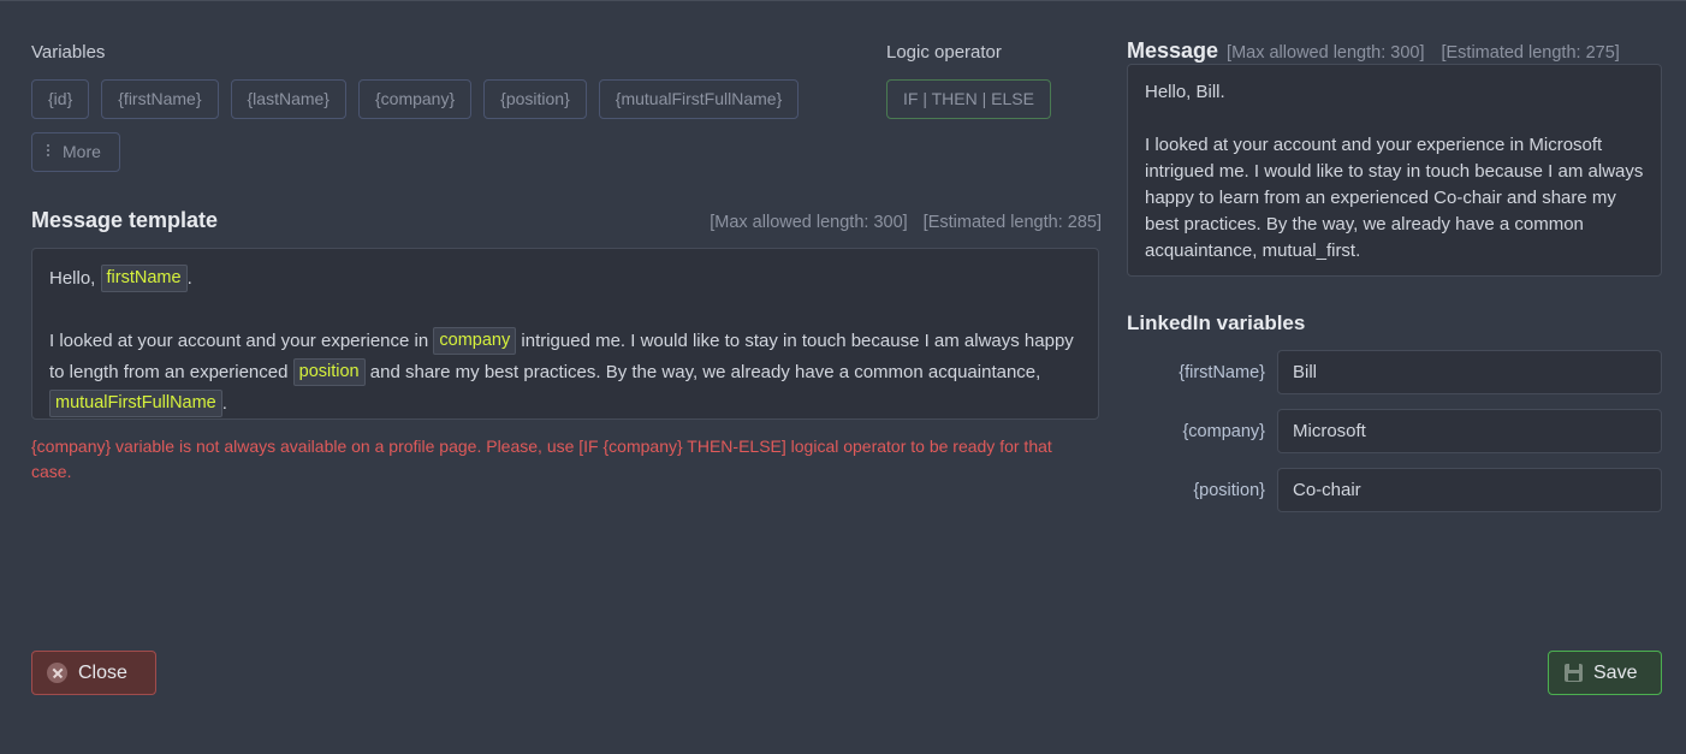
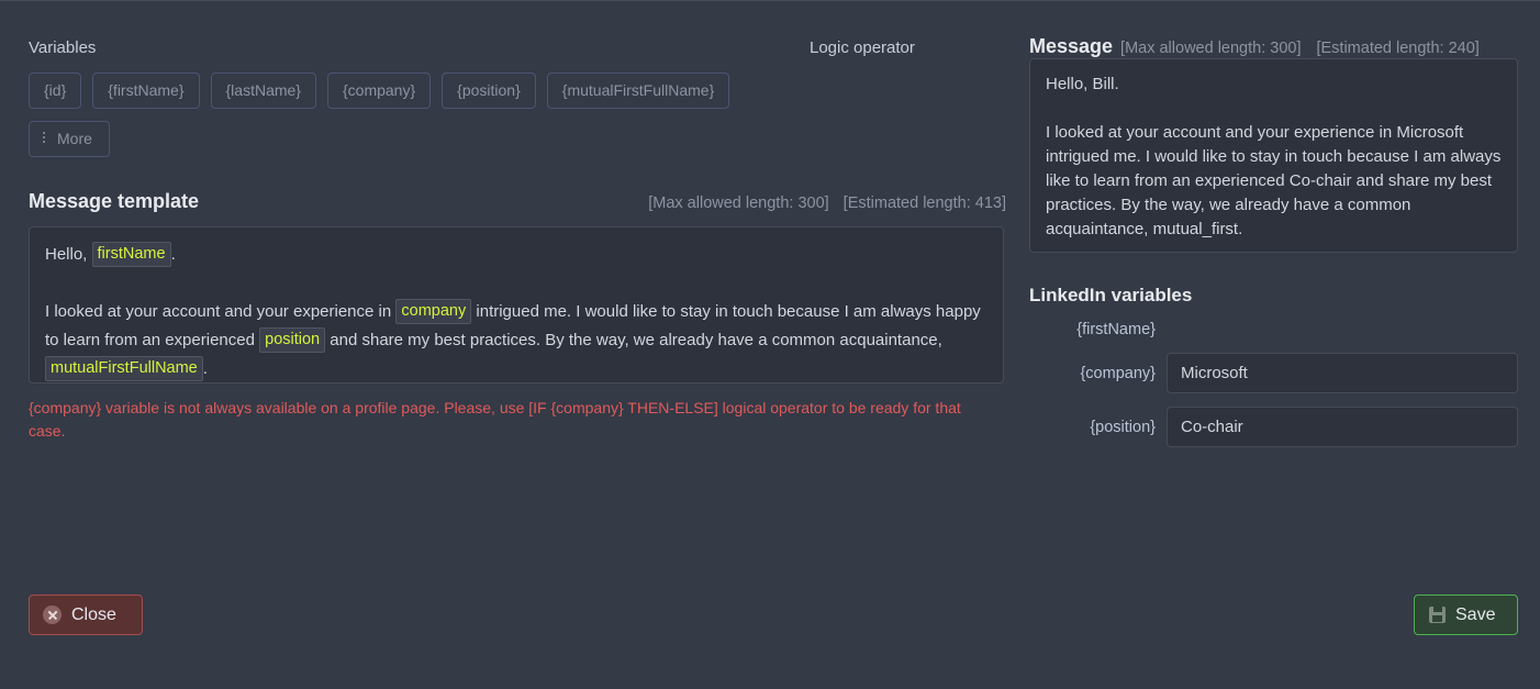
  Variables
  {id}
  {firstName}
  {lastName}
  {company}
  {position}
  {mutualFirstFullName}
  More
  Message template
  [Max allowed length: 300]
- [Estimated length: 285]
+ [Estimated length: 413]
  Hello, firstName .
- I looked at your account and your experience in company intrigued me. I would like to stay in touch because I am always happy to length from an experienced position and share my best practices. By the way, we already have a common acquaintance, mutualFirstFullName .
+ I looked at your account and your experience in company intrigued me. I would like to stay in touch because I am always happy to learn from an experienced position and share my best practices. By the way, we already have a common acquaintance, mutualFirstFullName .
  {company} variable is not always available on a profile page. Please, use [IF {company} THEN-ELSE] logical operator to be ready for that case.
  Logic operator
- IF | THEN | ELSE
  Message
  [Max allowed length: 300]
- [Estimated length: 275]
+ [Estimated length: 240]
  Hello, Bill.
- I looked at your account and your experience in Microsoft intrigued me. I would like to stay in touch because I am always happy to learn from an experienced Co-chair and share my best practices. By the way, we already have a common acquaintance, mutual_first.
+ I looked at your account and your experience in Microsoft intrigued me. I would like to stay in touch because I am always like to learn from an experienced Co-chair and share my best practices. By the way, we already have a common acquaintance, mutual_first.
  LinkedIn variables
  {firstName}
- Bill
  {company}
  Microsoft
  {position}
  Co-chair
  Close
  Save
